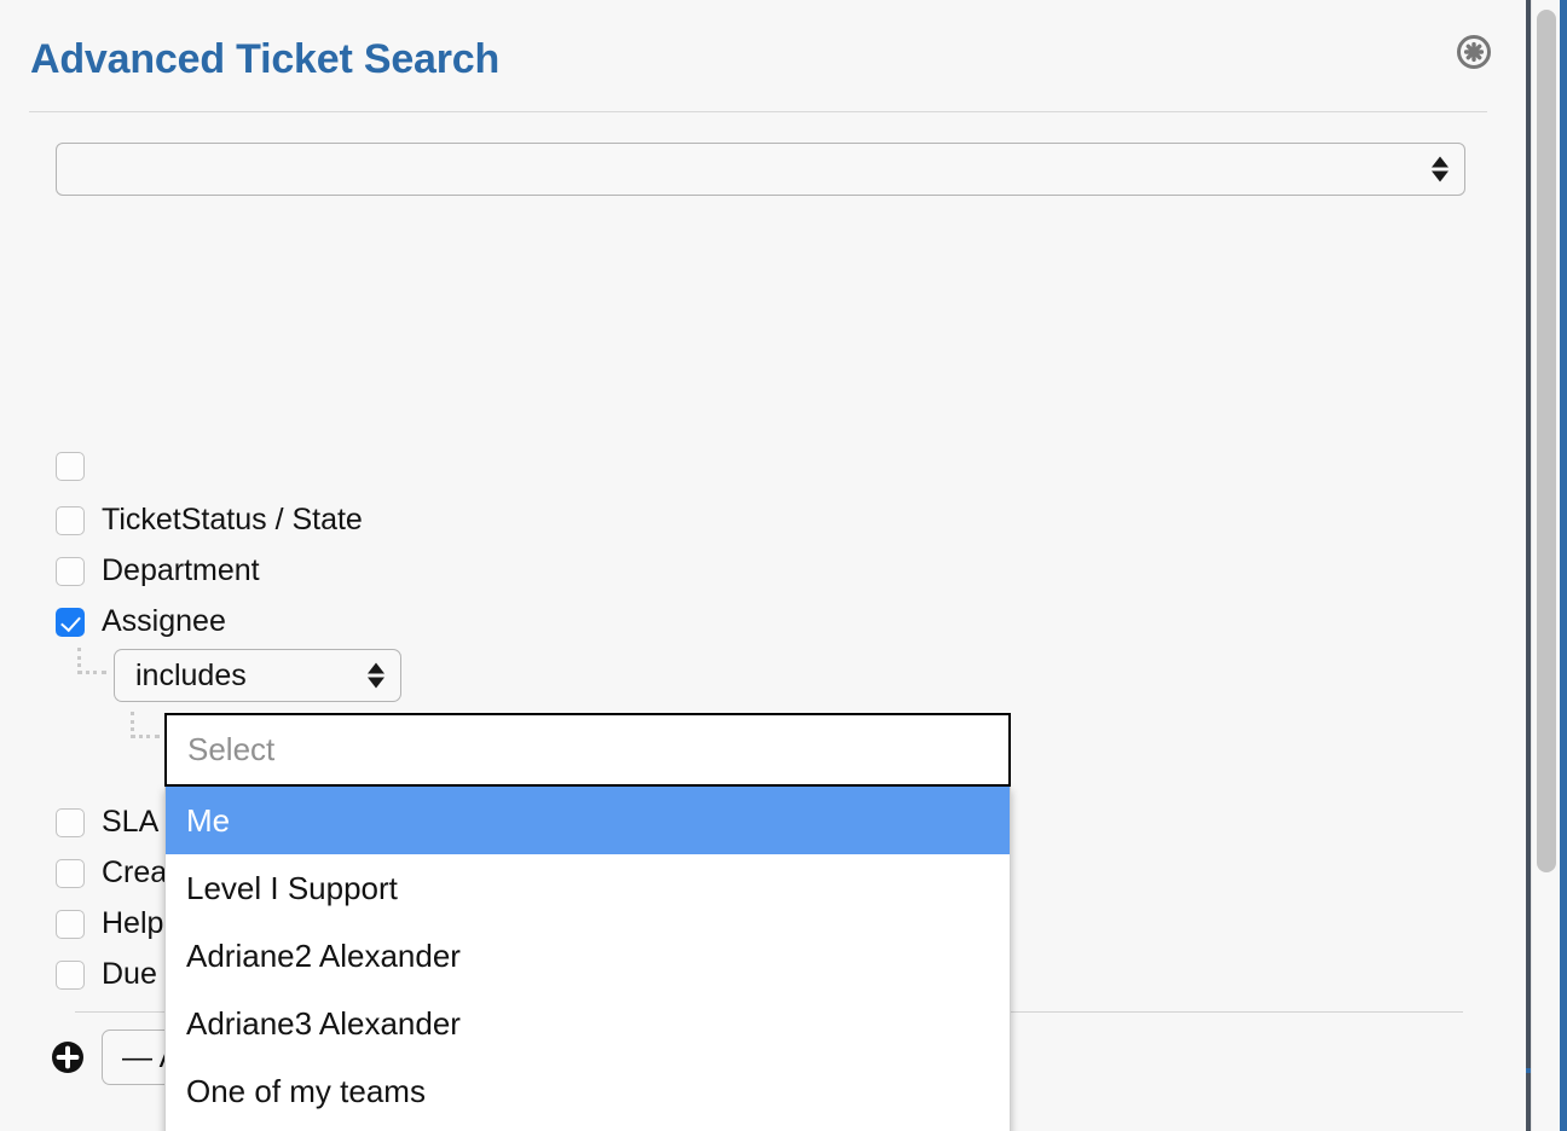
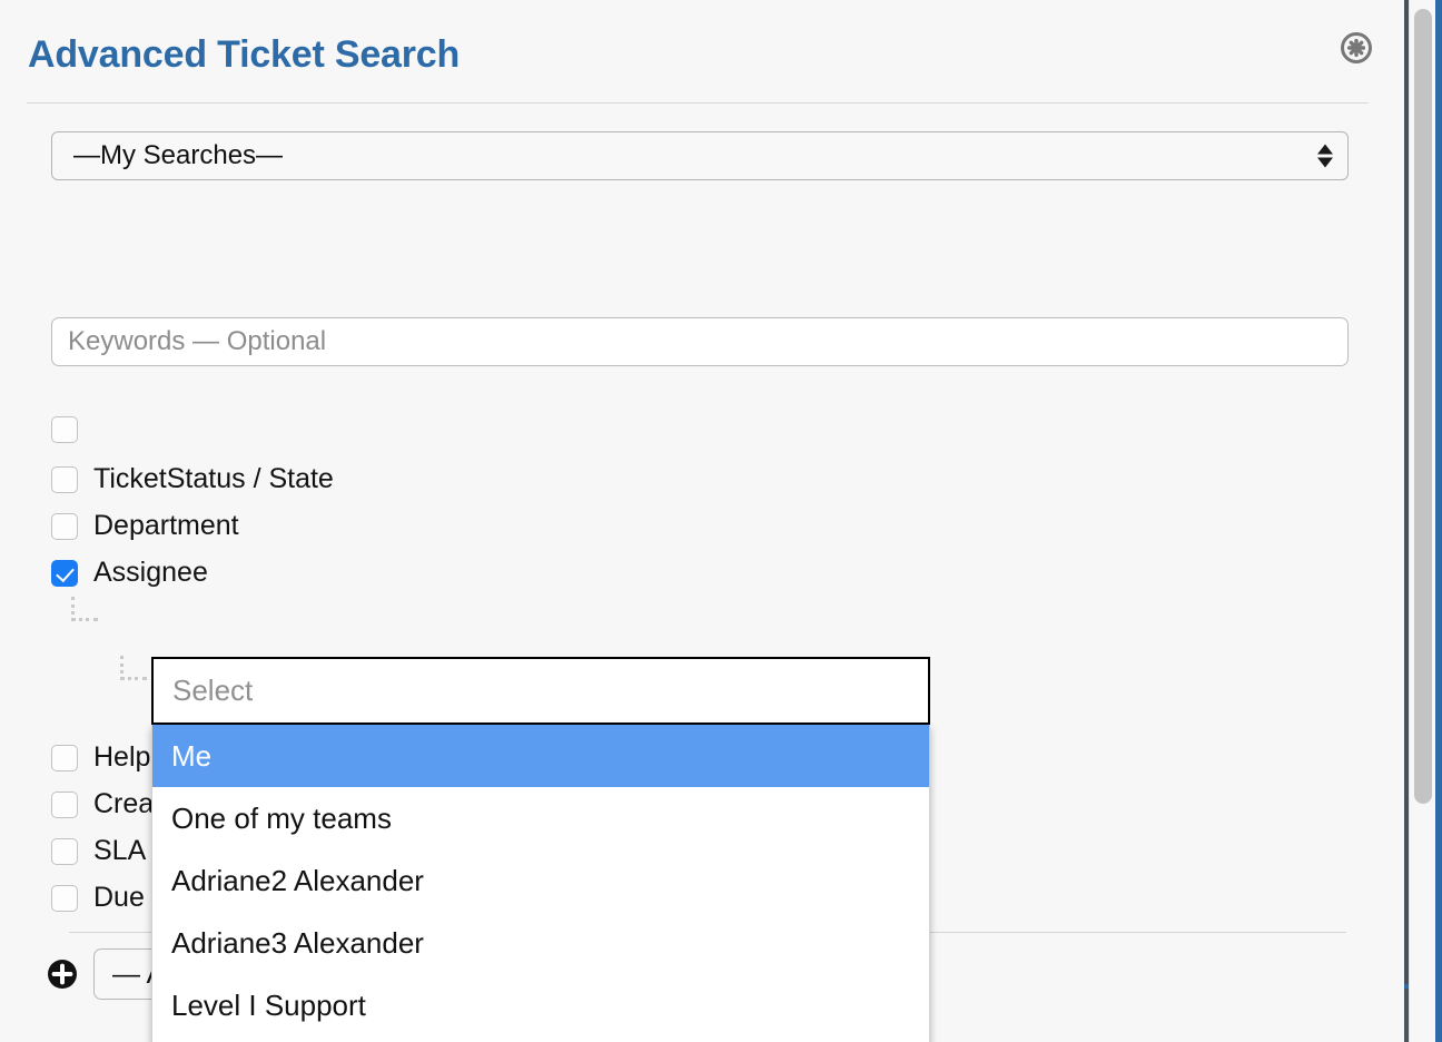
  Advanced Ticket Search
+ —My Searches—
+ Keywords — Optional
  TicketStatus / State
  Department
  Assignee
- includes
- SLA
+ Help
  Crea
- Help
+ SLA
  Due
  Select
  Me
- Level I Support
+ One of my teams
  Adriane2 Alexander
  Adriane3 Alexander
- One of my teams
+ Level I Support
